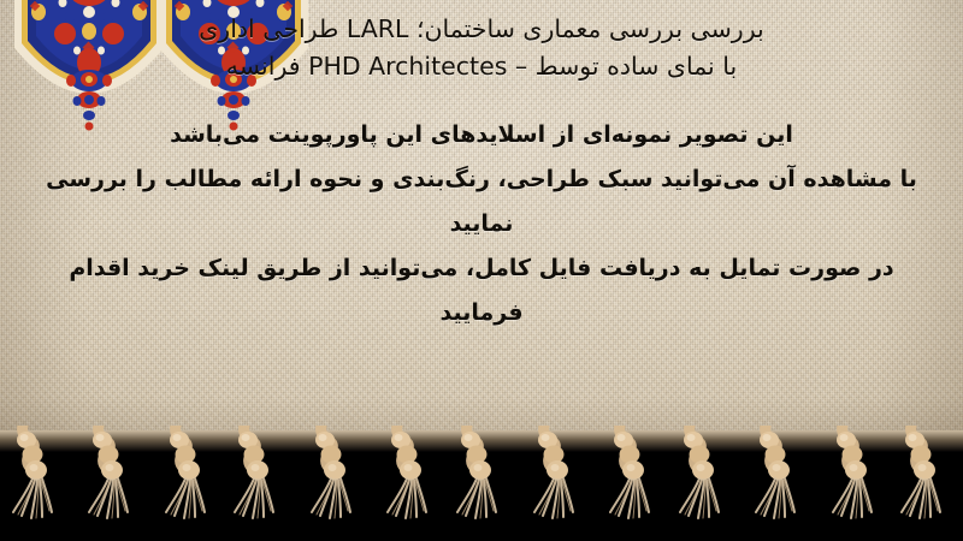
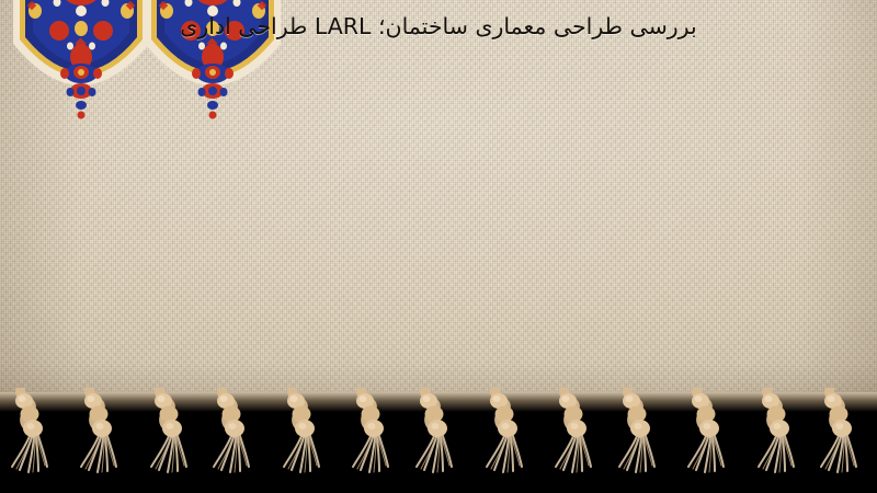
- بررسی بررسی معماری ساختمان؛ LARL طراحی اداری
+ بررسی طراحی معماری ساختمان؛ LARL طراحی اداری
- با نمای ساده توسط – PHD Architectes فرانسه
- این تصویر نمونه‌ای از اسلایدهای این پاورپوینت می‌باشد
- با مشاهده آن می‌توانید سبک طراحی، رنگ‌بندی و نحوه ارائه مطالب را بررسی نمایید
- در صورت تمایل به دریافت فایل کامل، می‌توانید از طریق لینک خرید اقدام فرمایید
